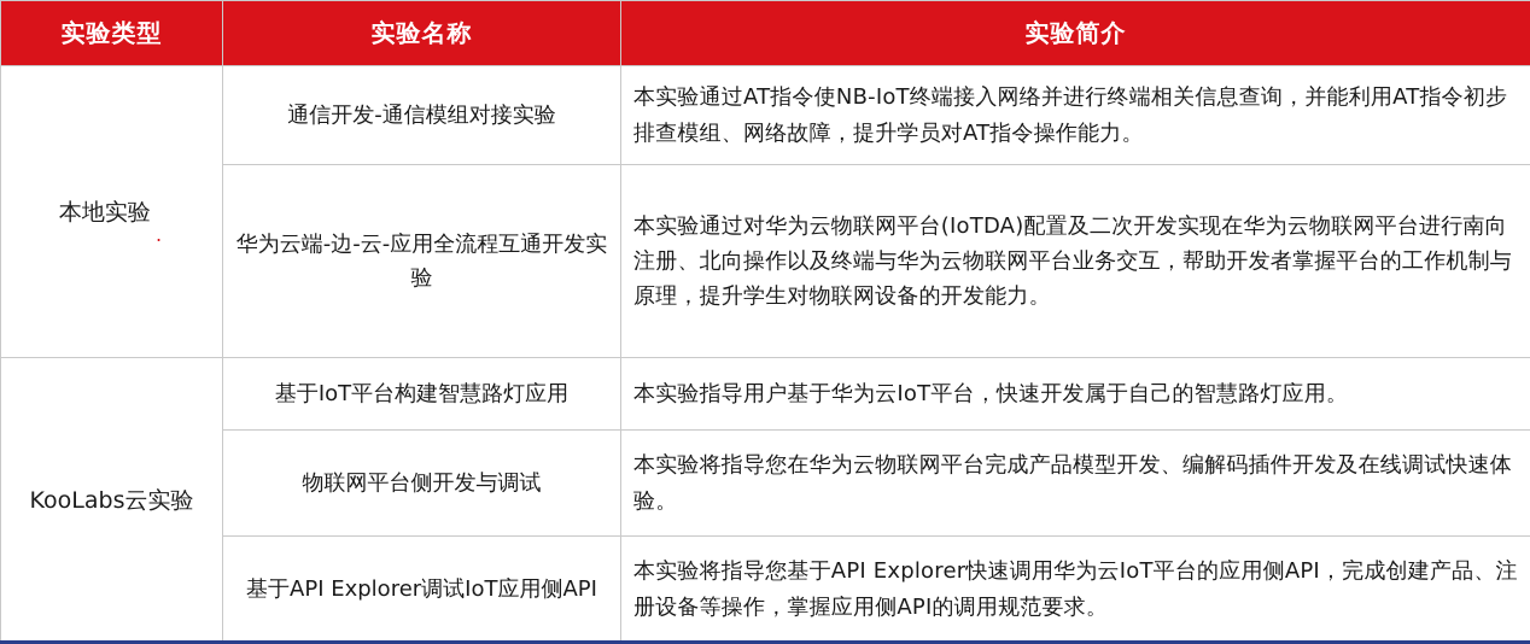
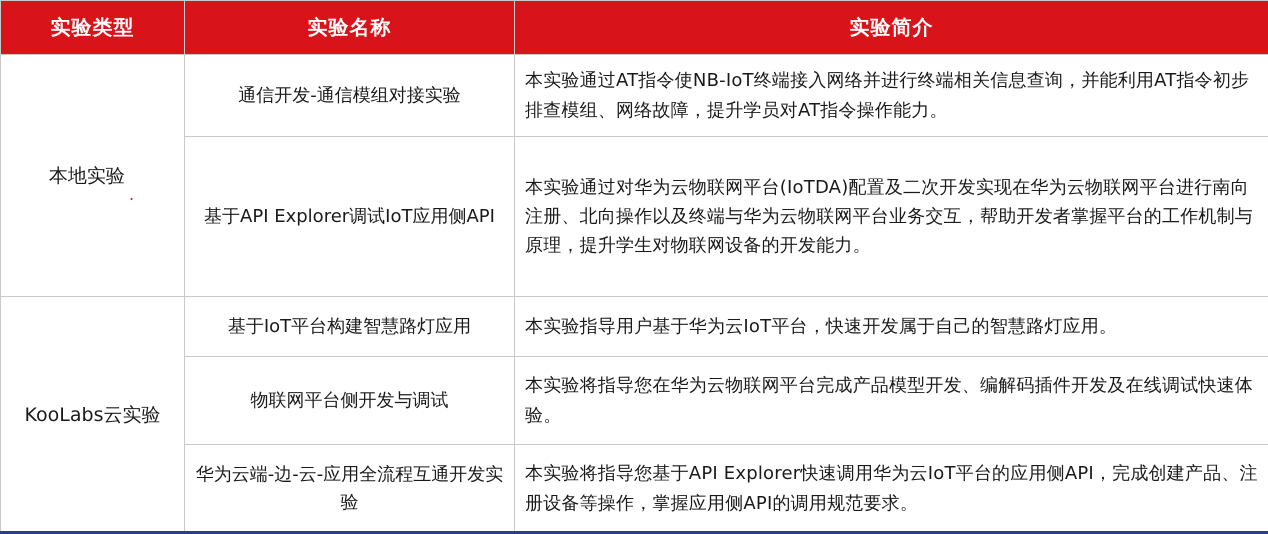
  实验类型	实验名称	实验简介
  本地实验 .	通信开发-通信模组对接实验	本实验通过AT指令使NB-IoT终端接入网络并进行终端相关信息查询，并能利用AT指令初步排查模组、网络故障，提升学员对AT指令操作能力。
- 华为云端-边-云-应用全流程互通开发实验	本实验通过对华为云物联网平台(IoTDA)配置及二次开发实现在华为云物联网平台进行南向注册、北向操作以及终端与华为云物联网平台业务交互，帮助开发者掌握平台的工作机制与原理，提升学生对物联网设备的开发能力。
+ 基于API Explorer调试IoT应用侧API	本实验通过对华为云物联网平台(IoTDA)配置及二次开发实现在华为云物联网平台进行南向注册、北向操作以及终端与华为云物联网平台业务交互，帮助开发者掌握平台的工作机制与原理，提升学生对物联网设备的开发能力。
  KooLabs云实验	基于IoT平台构建智慧路灯应用	本实验指导用户基于华为云IoT平台，快速开发属于自己的智慧路灯应用。
  物联网平台侧开发与调试	本实验将指导您在华为云物联网平台完成产品模型开发、编解码插件开发及在线调试快速体验。
- 基于API Explorer调试IoT应用侧API	本实验将指导您基于API Explorer快速调用华为云IoT平台的应用侧API，完成创建产品、注册设备等操作，掌握应用侧API的调用规范要求。
+ 华为云端-边-云-应用全流程互通开发实验	本实验将指导您基于API Explorer快速调用华为云IoT平台的应用侧API，完成创建产品、注册设备等操作，掌握应用侧API的调用规范要求。
